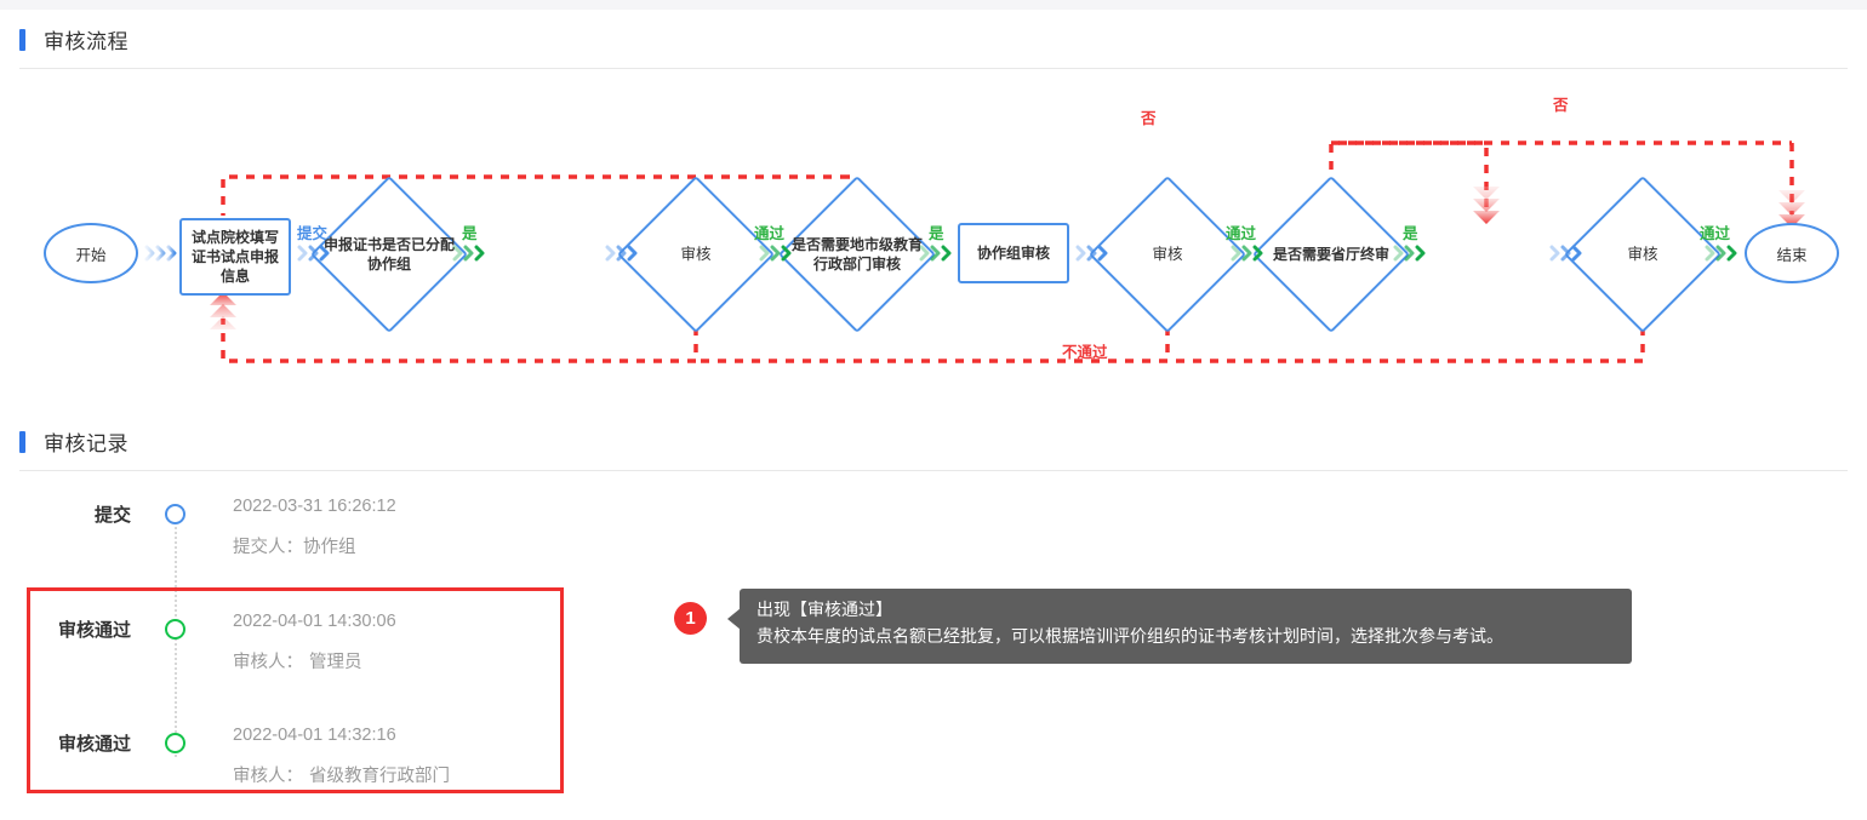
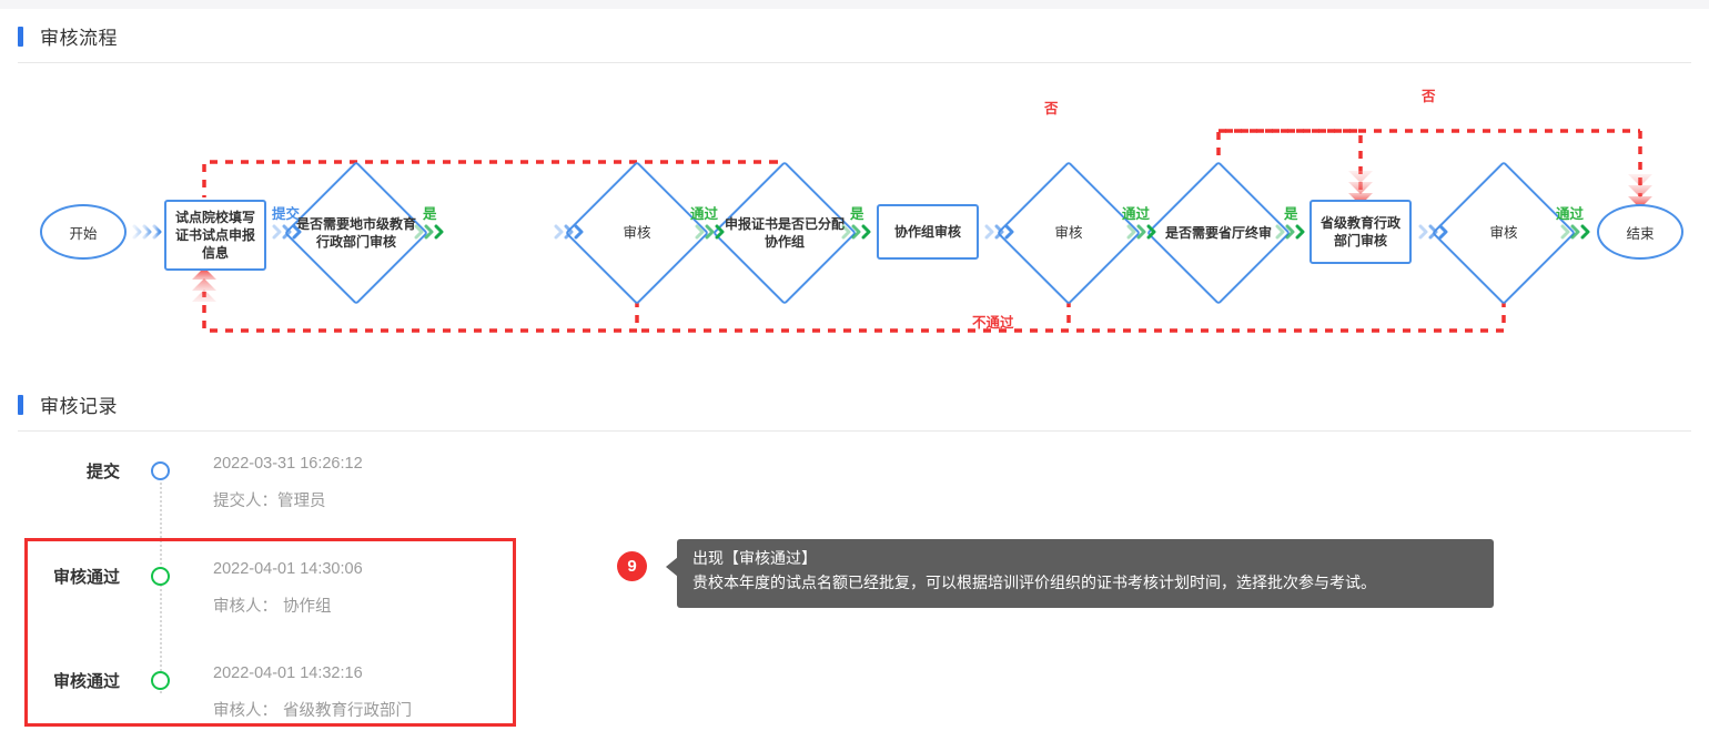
  审核流程
  开始
  试点院校填写证书试点申报信息
- 申报证书是否已分配协作组
+ 是否需要地市级教育行政部门审核
  审核
- 是否需要地市级教育行政部门审核
+ 申报证书是否已分配协作组
  协作组审核
  审核
  是否需要省厅终审
+ 省级教育行政部门审核
  审核
  结束
  提交
  是
  通过
  是
  通过
  是
  通过
  否
  否
  不通过
  审核记录
  提交
  2022-03-31 16:26:12
- 提交人：协作组
+ 提交人：管理员
  审核通过
  2022-04-01 14:30:06
- 审核人： 管理员
+ 审核人： 协作组
  审核通过
  2022-04-01 14:32:16
  审核人： 省级教育行政部门
- 1
+ 9
  出现【审核通过】
  贵校本年度的试点名额已经批复，可以根据培训评价组织的证书考核计划时间，选择批次参与考试。
